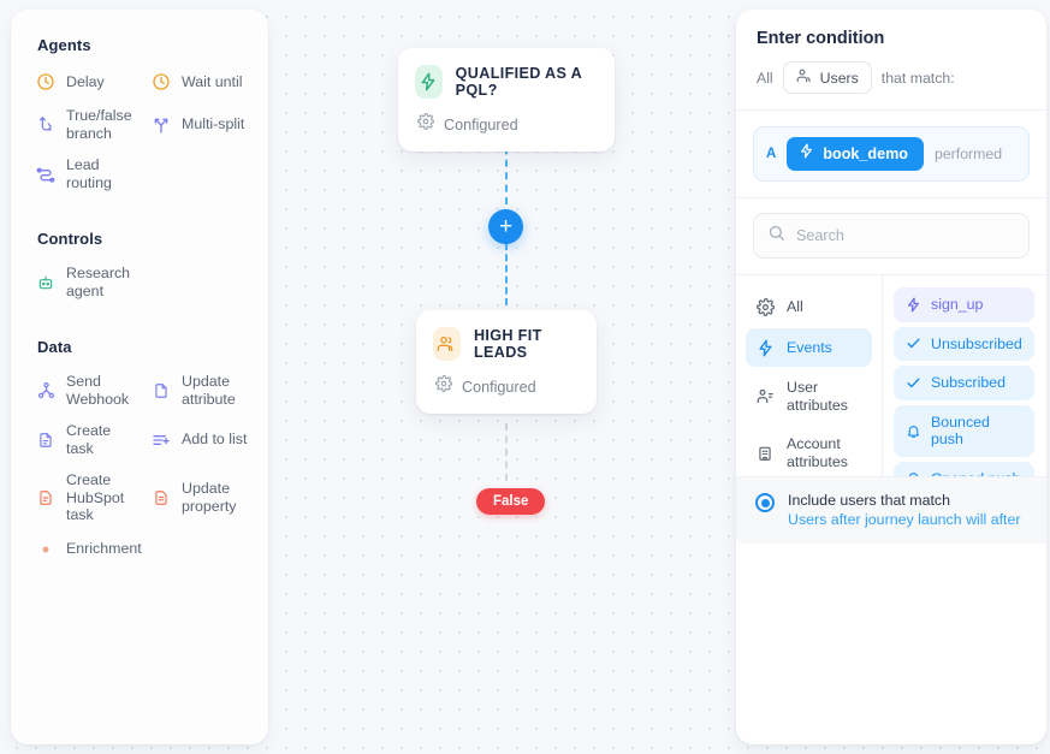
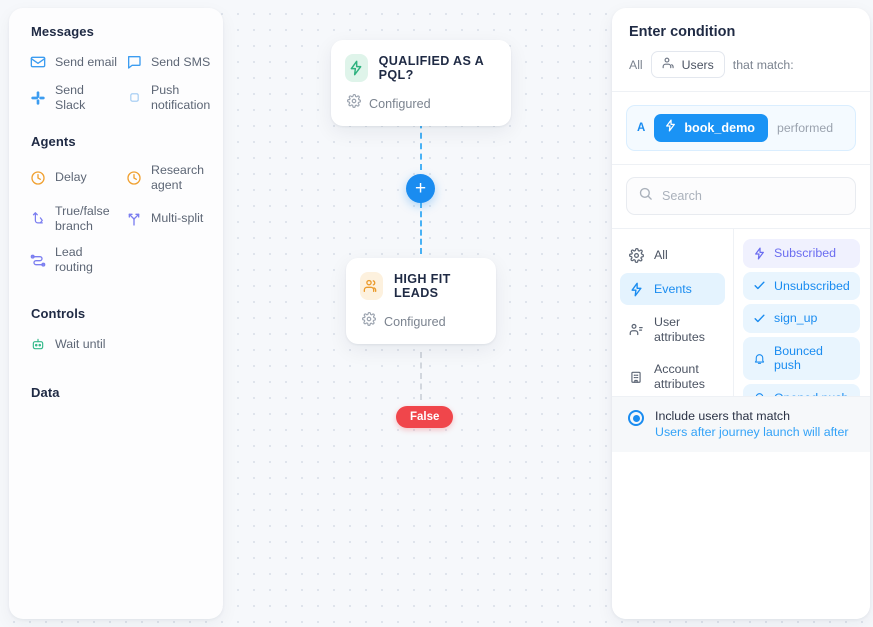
+ Messages
+ Send email
+ Send SMS
+ Send Slack
+ Push notification
  Agents
  Delay
- Wait until
+ Research agent
  True/false branch
  Multi-split
  Lead routing
  Controls
- Research agent
+ Wait until
  Data
- Send Webhook
- Update attribute
- Create task
- Add to list
- Create HubSpot task
- Update property
- Enrichment
  QUALIFIED AS A PQL?
  Configured
  +
  HIGH FIT LEADS
  Configured
  False
  Enter condition
  All
  Users
  that match:
  A
  book_demo
  performed
  Search
  All
  Events
  User attributes
  Account attributes
- sign_up
+ Subscribed
  Unsubscribed
- Subscribed
+ sign_up
  Bounced push
  Include users that match
  Users after journey launch will after
